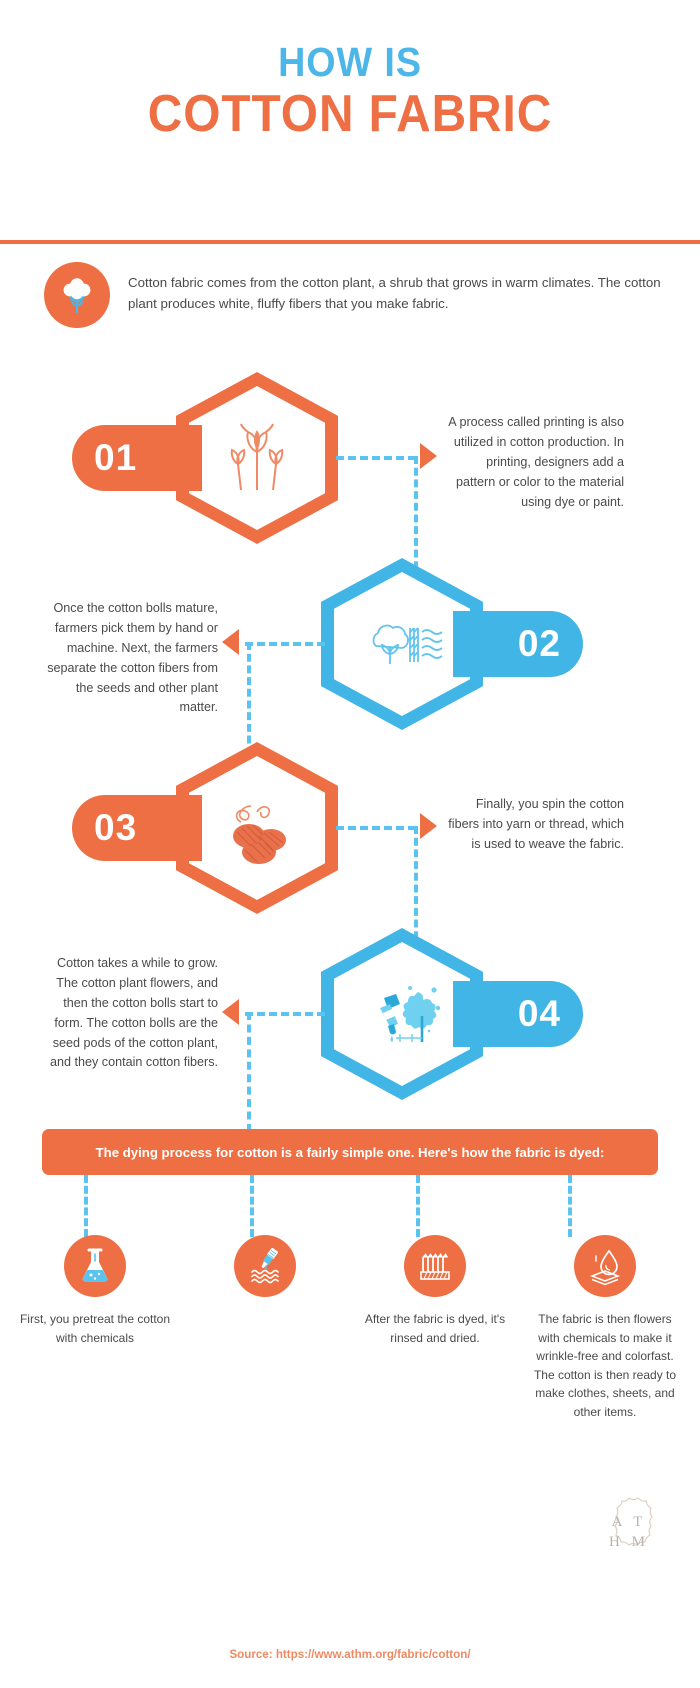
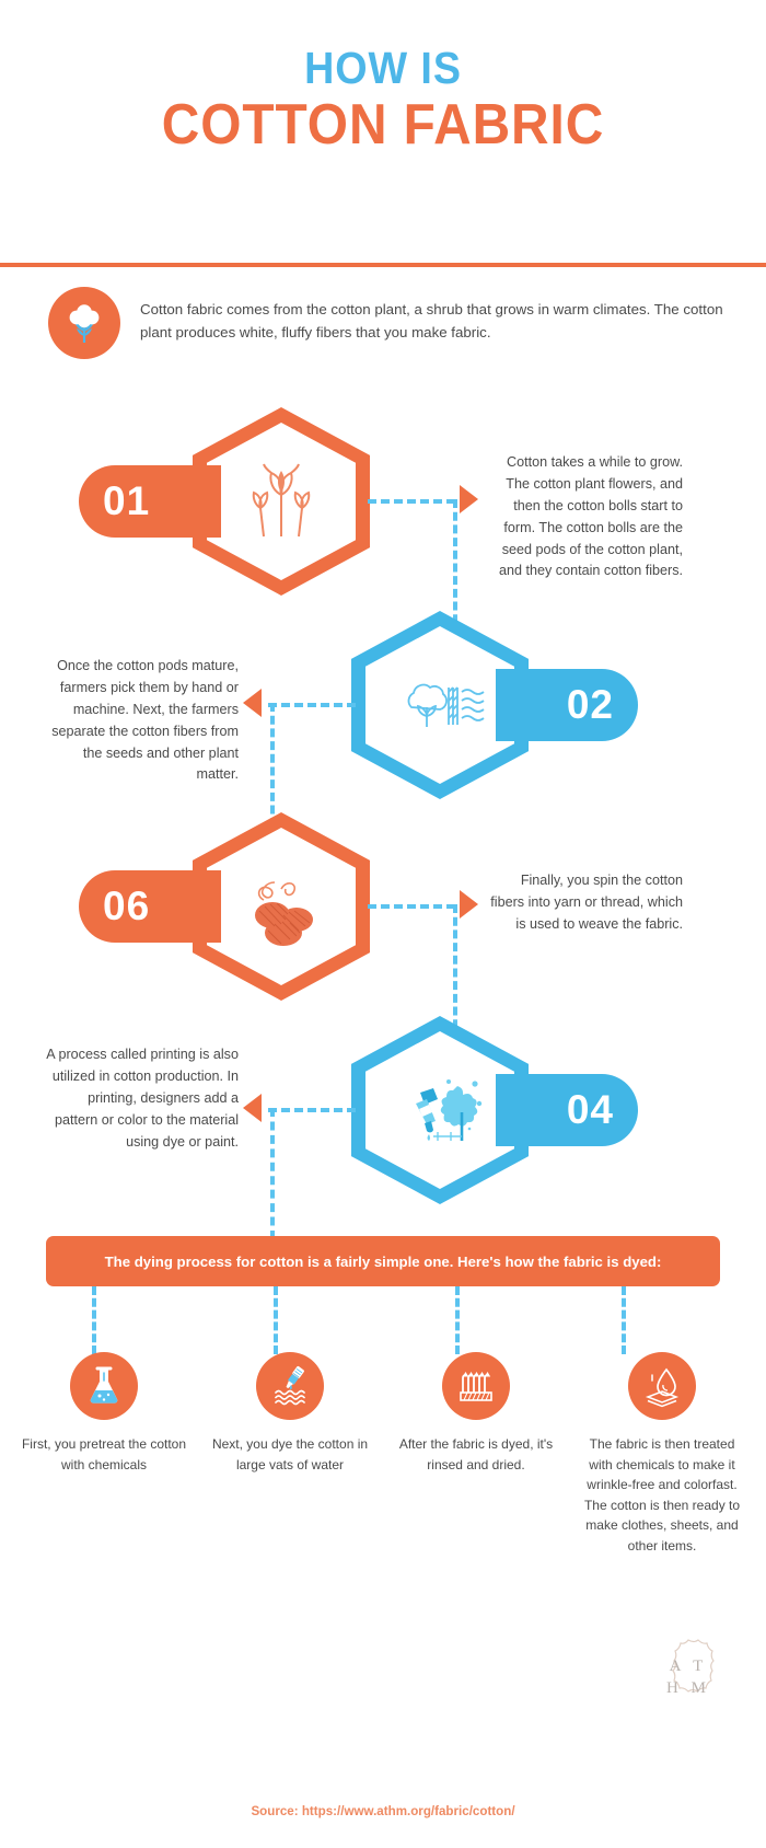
  HOW IS
  COTTON FABRIC
  Cotton fabric comes from the cotton plant, a shrub that grows in warm climates. The cotton plant produces white, fluffy fibers that you make fabric.
  01
- A process called printing is also utilized in cotton production. In printing, designers add a pattern or color to the material using dye or paint.
+ Cotton takes a while to grow. The cotton plant flowers, and then the cotton bolls start to form. The cotton bolls are the seed pods of the cotton plant, and they contain cotton fibers.
  02
- Once the cotton bolls mature, farmers pick them by hand or machine. Next, the farmers separate the cotton fibers from the seeds and other plant matter.
+ Once the cotton pods mature, farmers pick them by hand or machine. Next, the farmers separate the cotton fibers from the seeds and other plant matter.
- 03
+ 06
  Finally, you spin the cotton fibers into yarn or thread, which is used to weave the fabric.
  04
- Cotton takes a while to grow. The cotton plant flowers, and then the cotton bolls start to form. The cotton bolls are the seed pods of the cotton plant, and they contain cotton fibers.
+ A process called printing is also utilized in cotton production. In printing, designers add a pattern or color to the material using dye or paint.
  The dying process for cotton is a fairly simple one. Here's how the fabric is dyed:
  First, you pretreat the cotton with chemicals
+ Next, you dye the cotton in large vats of water
  After the fabric is dyed, it's rinsed and dried.
- The fabric is then flowers with chemicals to make it wrinkle-free and colorfast. The cotton is then ready to make clothes, sheets, and other items.
+ The fabric is then treated with chemicals to make it wrinkle-free and colorfast. The cotton is then ready to make clothes, sheets, and other items.
  A T
  H M
  Source: https://www.athm.org/fabric/cotton/
